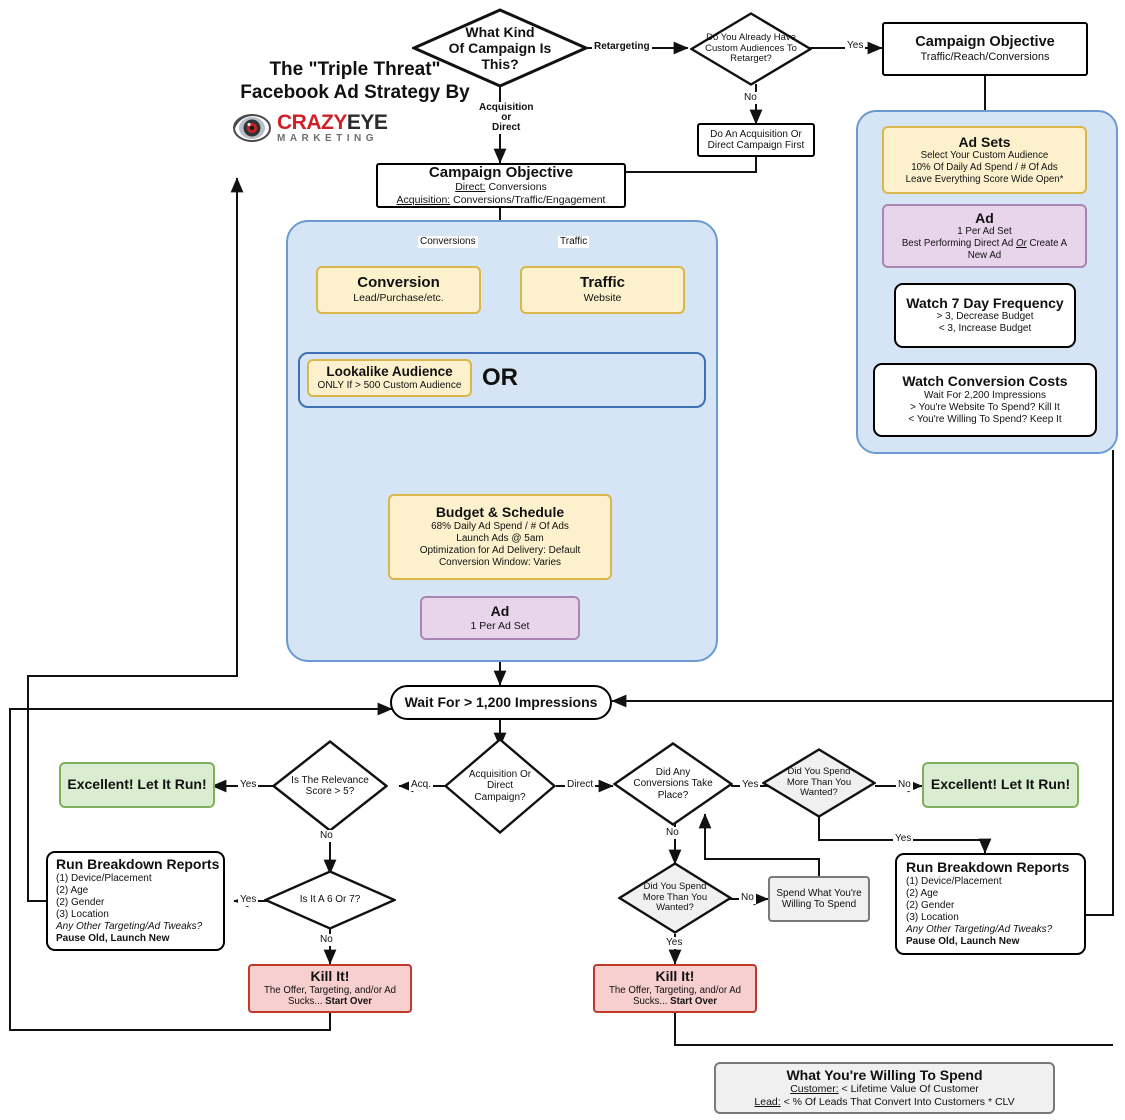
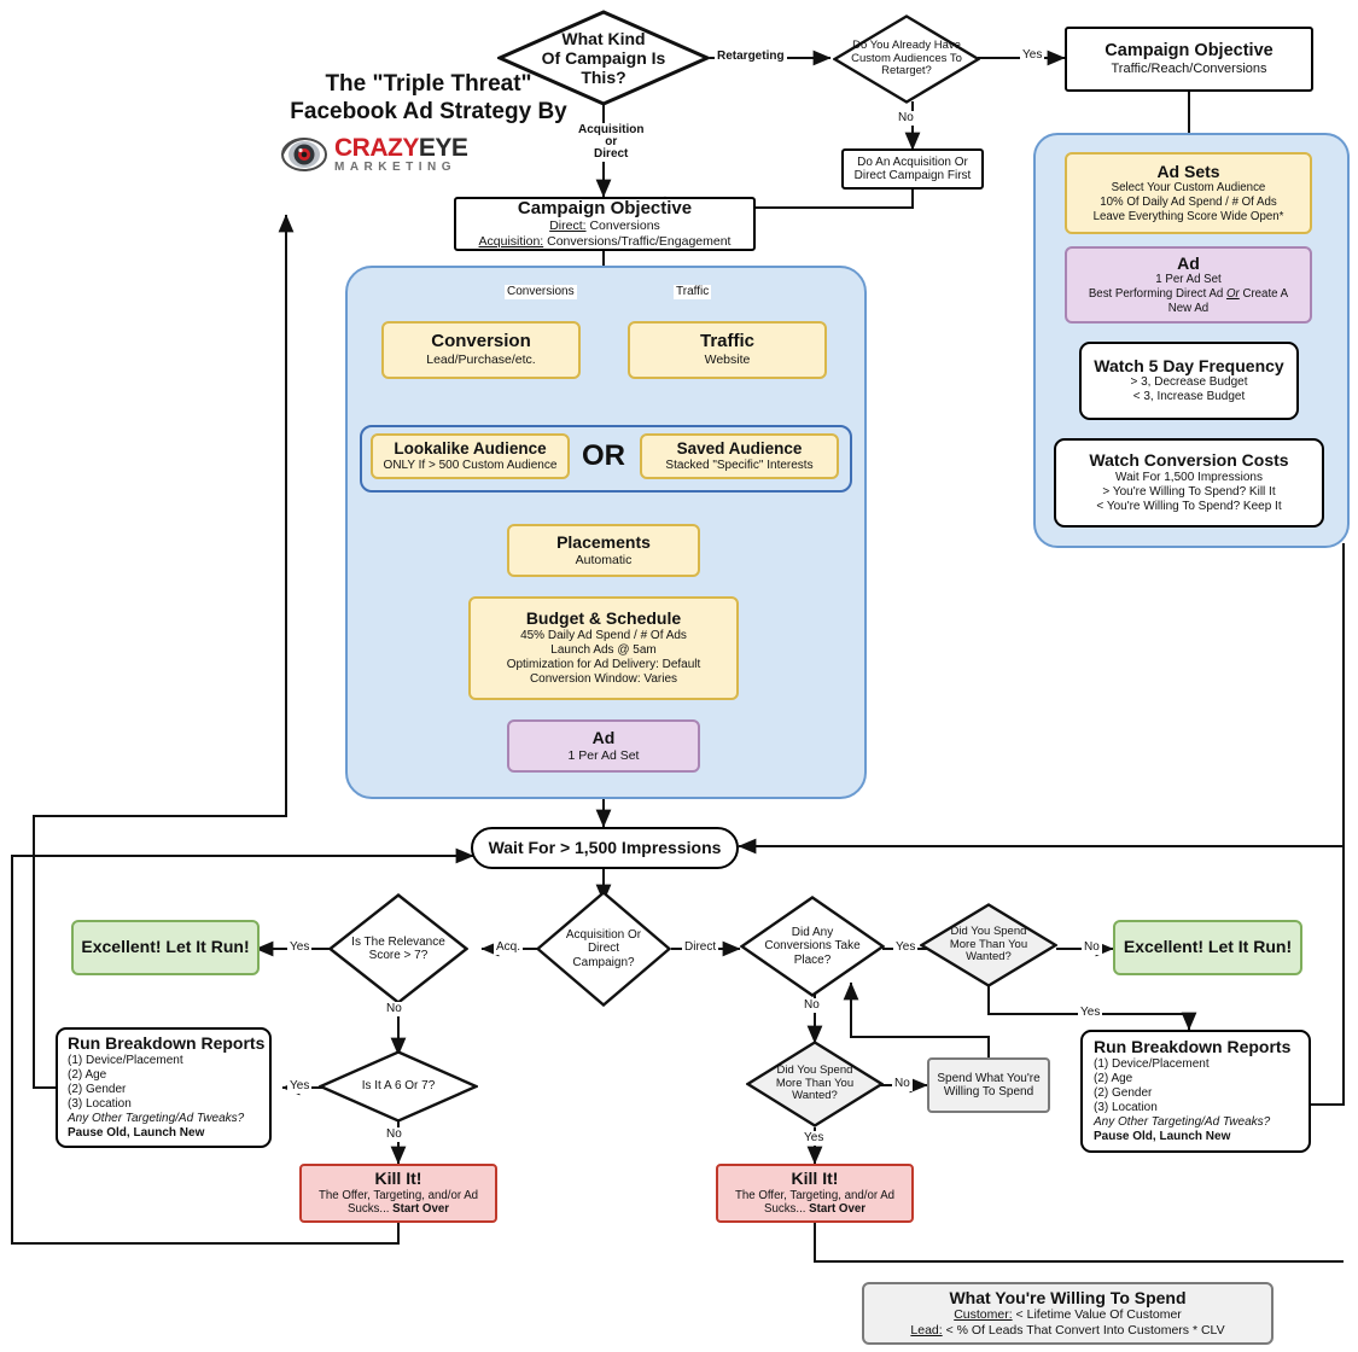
  The "Triple Threat"
  Facebook Ad Strategy By
  CRAZYEYE
  MARKETING
  What Kind
  Of Campaign Is
  This?
  Retargeting
  Acquisition
  or
  Direct
  Do You Already Have
  Custom Audiences To
  Retarget?
  Yes
  No
  Do An Acquisition Or
  Direct Campaign First
  Campaign Objective
  Traffic/Reach/Conversions
  Ad Sets
  Select Your Custom Audience
  10% Of Daily Ad Spend / # Of Ads
  Leave Everything Score Wide Open*
  Ad
  1 Per Ad Set
  Best Performing Direct Ad Or Create A
  New Ad
- Watch 7 Day Frequency
+ Watch 5 Day Frequency
  > 3, Decrease Budget
  < 3, Increase Budget
  Watch Conversion Costs
- Wait For 2,200 Impressions
+ Wait For 1,500 Impressions
- > You're Website To Spend? Kill It
+ > You're Willing To Spend? Kill It
  < You're Willing To Spend? Keep It
  Campaign Objective
  Direct: Conversions
  Acquisition: Conversions/Traffic/Engagement
  Conversions
  Traffic
  Conversion
  Lead/Purchase/etc.
  Traffic
  Website
  Lookalike Audience
  ONLY If > 500 Custom Audience
  OR
+ Saved Audience
+ Stacked "Specific" Interests
+ Placements
+ Automatic
  Budget & Schedule
- 68% Daily Ad Spend / # Of Ads
+ 45% Daily Ad Spend / # Of Ads
  Launch Ads @ 5am
  Optimization for Ad Delivery: Default
  Conversion Window: Varies
  Ad
  1 Per Ad Set
- Wait For > 1,200 Impressions
+ Wait For > 1,500 Impressions
  Acquisition Or
  Direct
  Campaign?
  Acq.
  Direct
  Is The Relevance
- Score > 5?
+ Score > 7?
  Yes
  No
  Excellent! Let It Run!
  Is It A 6 Or 7?
  Yes
  No
  Run Breakdown Reports
  (1) Device/Placement
  (2) Age
  (2) Gender
  (3) Location
  Any Other Targeting/Ad Tweaks?
  Pause Old, Launch New
  Kill It!
  The Offer, Targeting, and/or Ad
  Sucks... Start Over
  Did Any
  Conversions Take
  Place?
  Yes
  No
  Did You Spend
  More Than You
  Wanted?
  No
  Yes
  Excellent! Let It Run!
  Did You Spend
  More Than You
  Wanted?
  No
  Yes
  Spend What You're
  Willing To Spend
  Run Breakdown Reports
  (1) Device/Placement
  (2) Age
  (2) Gender
  (3) Location
  Any Other Targeting/Ad Tweaks?
  Pause Old, Launch New
  Kill It!
  The Offer, Targeting, and/or Ad
  Sucks... Start Over
  What You're Willing To Spend
  Customer: < Lifetime Value Of Customer
  Lead: < % Of Leads That Convert Into Customers * CLV
